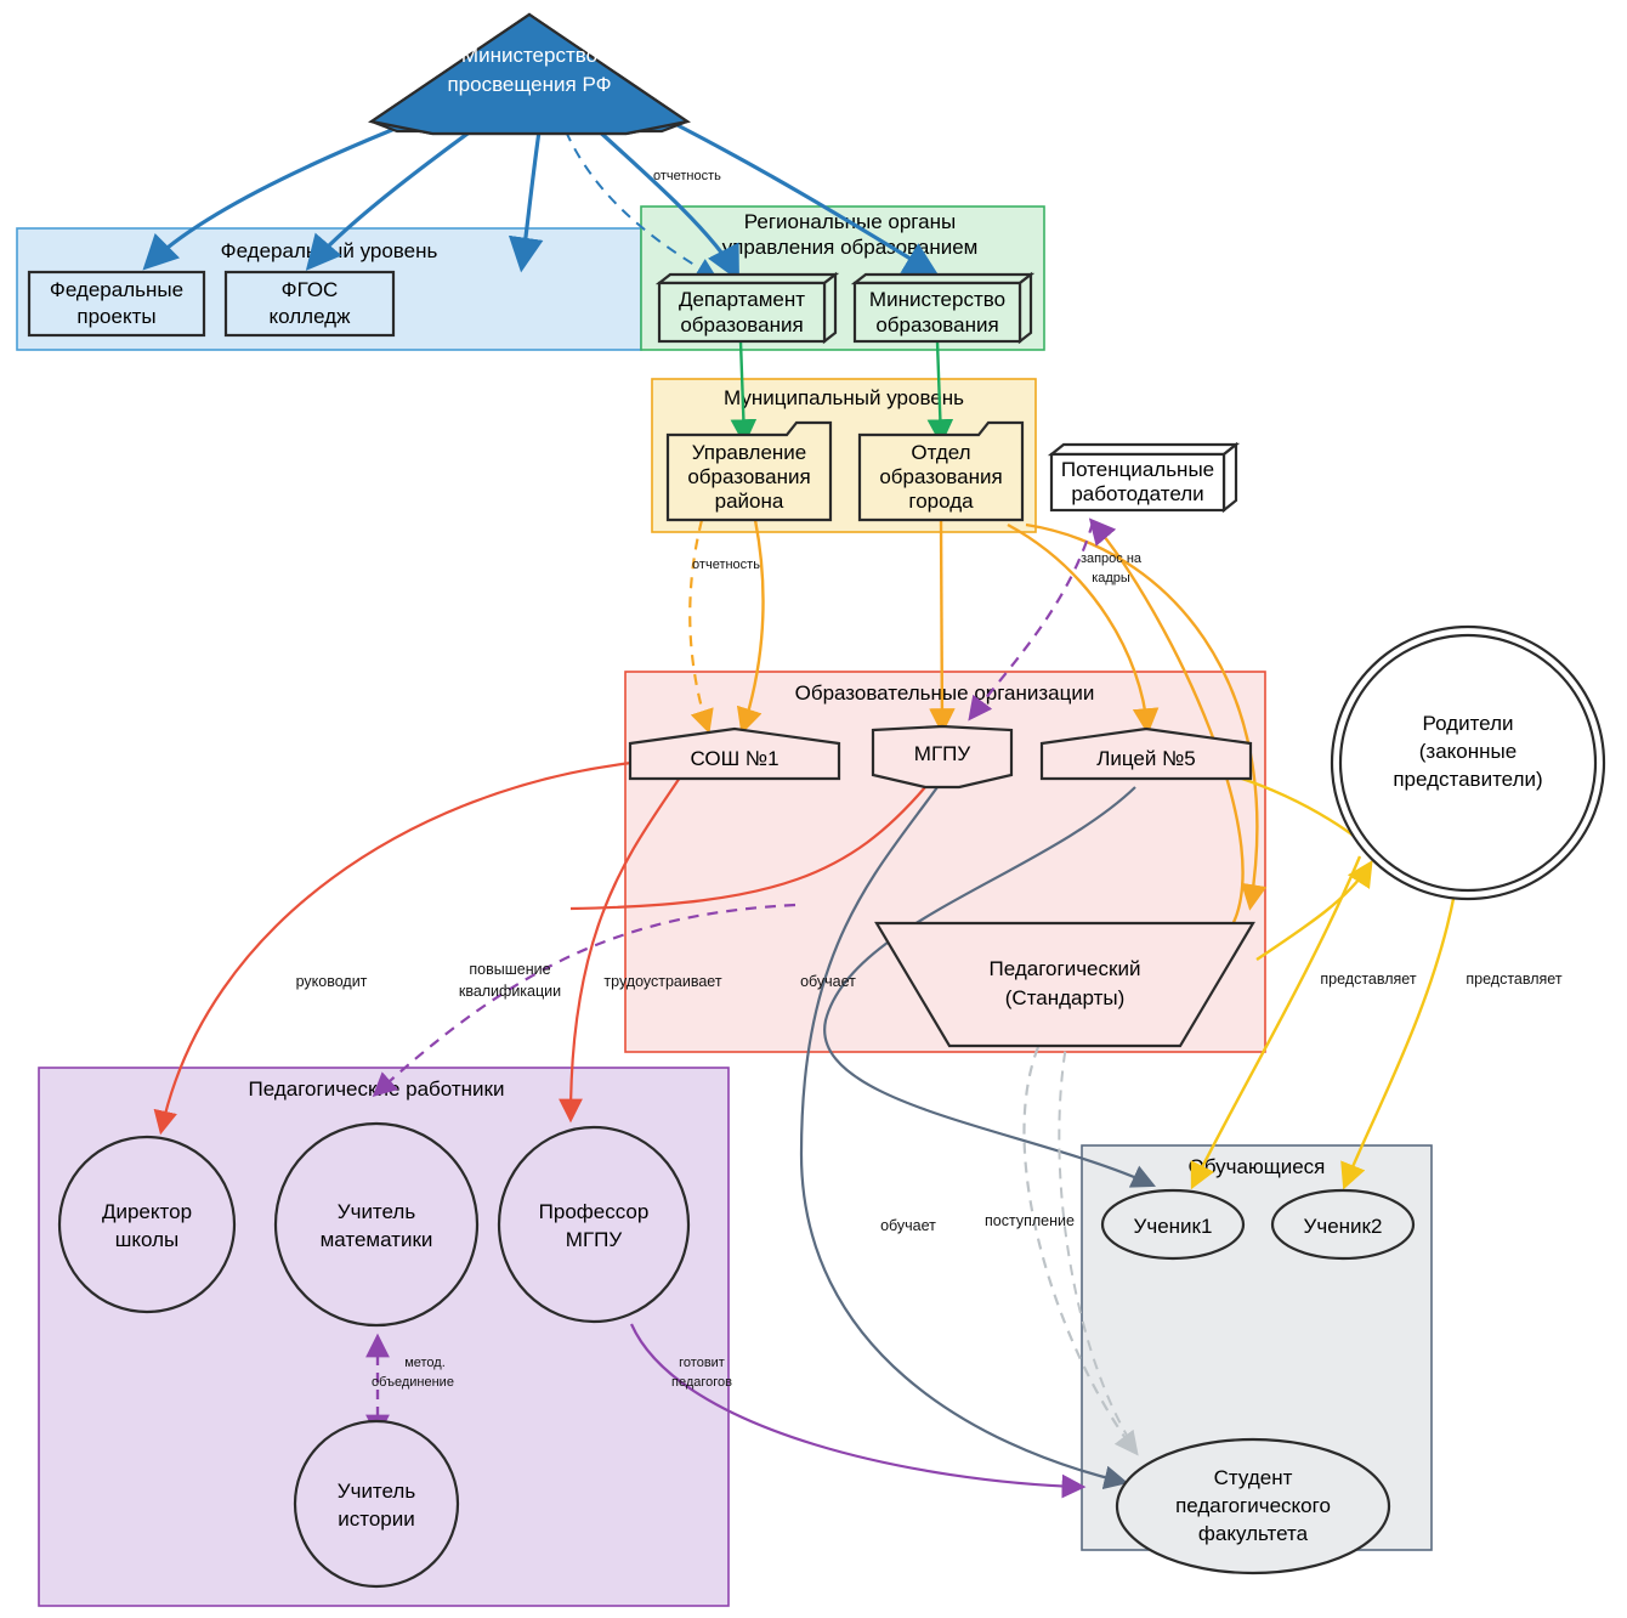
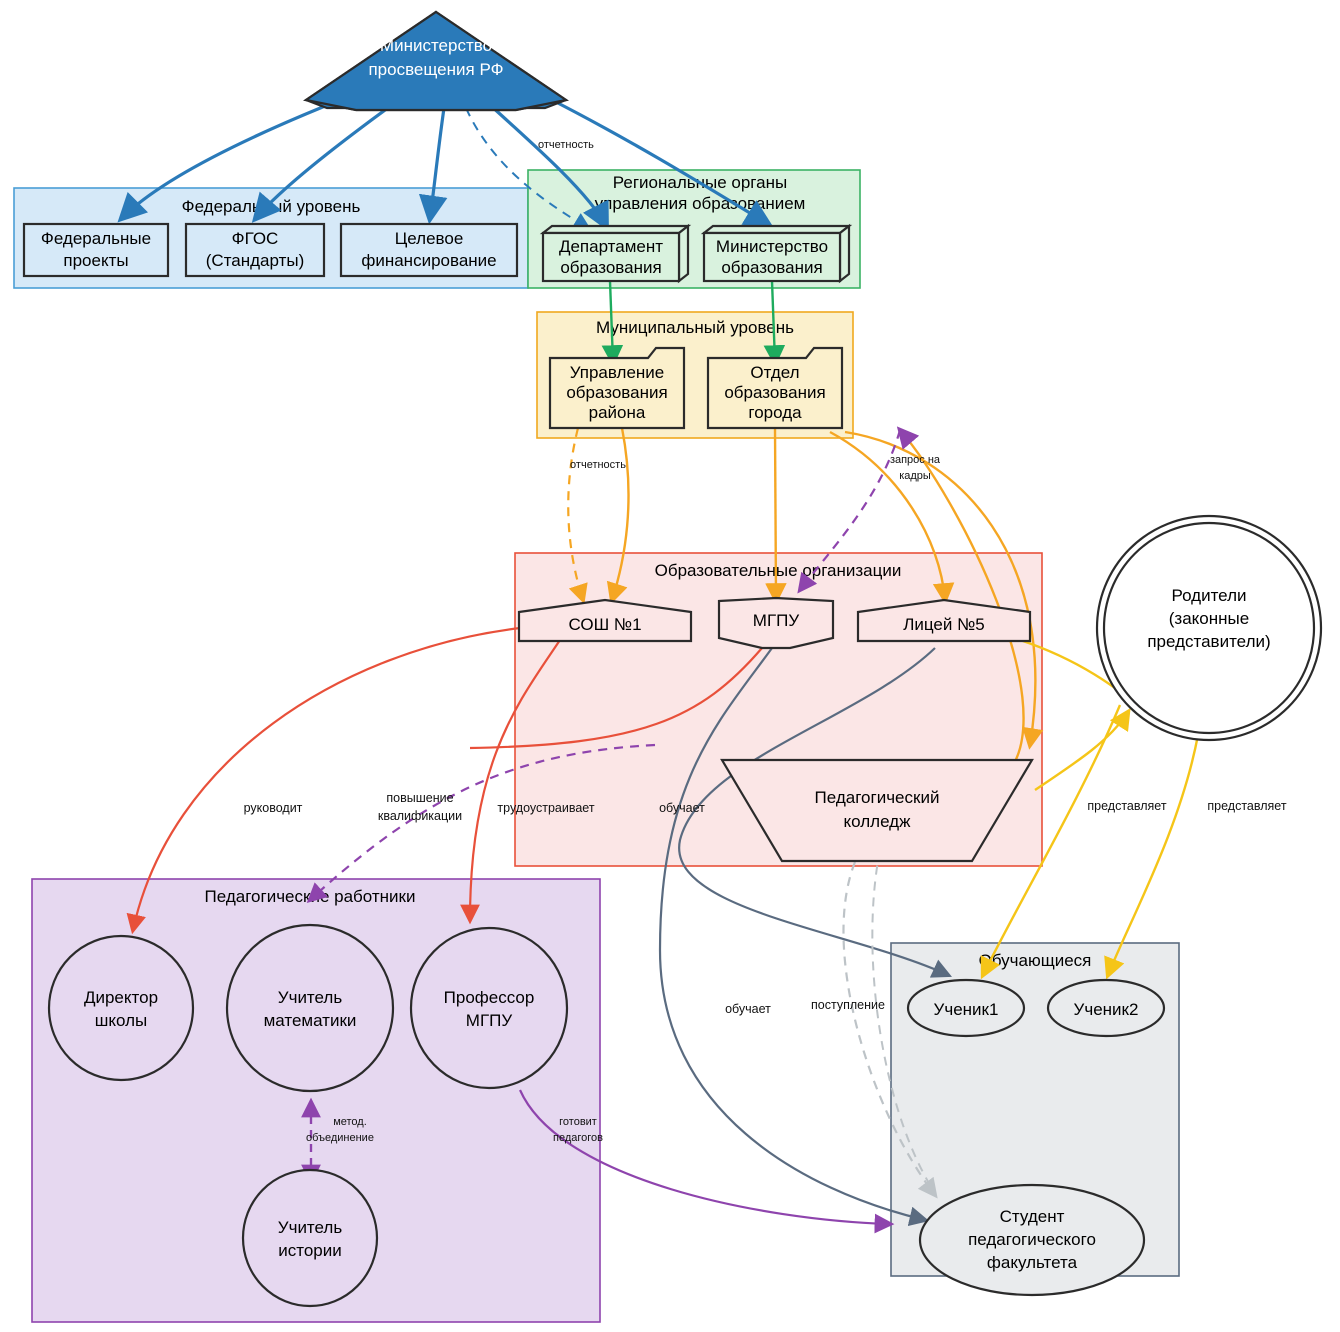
  Федеральый уровень
  Региональые органы
  управления обраованием
  Муниципальный уровень
  Образовательные оганизации
  Педагогические работники
  Обучающиеся
  Министерство
  просвещения РФ
  Федеральные
  проекты
  ФГОС
- колледж
+ (Стандарты)
+ Целевое
+ финансирование
  Департамент
  образования
  Министерство
  образования
  Управление
  образования
  района
  Отдел
  образования
  города
- Потенциальные
- работодатели
  СОШ №1
  МГПУ
  Лицей №5
  Педагогический
- (Стандарты)
+ колледж
  Родители
  (законные
  представители)
  Директор
  школы
  Учитель
  математики
  Профессор
  МГПУ
  Учитель
  истории
  Ученик1
  Ученик2
  Студент
  педагогического
  факультета
  отчетность
  отчетность
  запрос на
  кадры
  руководит
  повышение
  квалификации
  трудоустраивает
  обучает
  метод.
  объединение
  готовит
  педагогов
  обучает
  поступление
  представляет
  представляет
